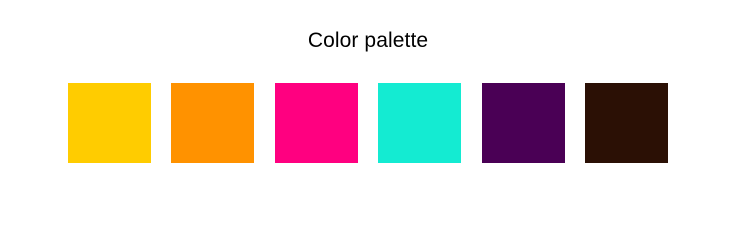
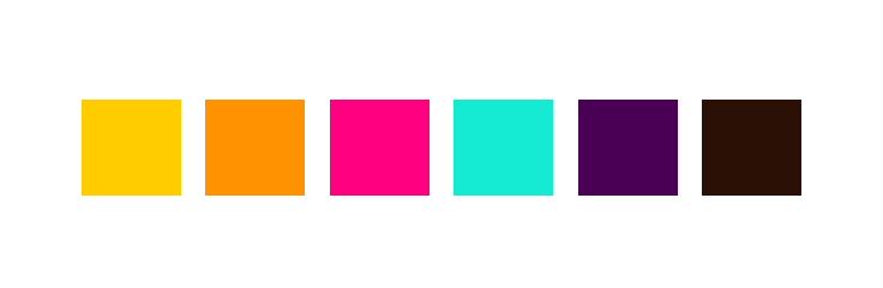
- Color palette
